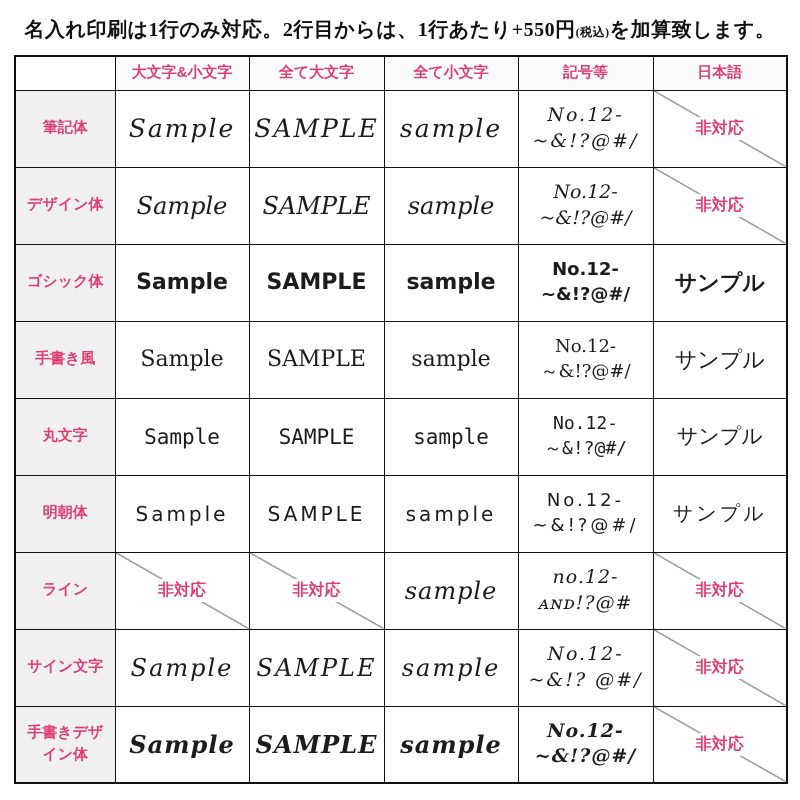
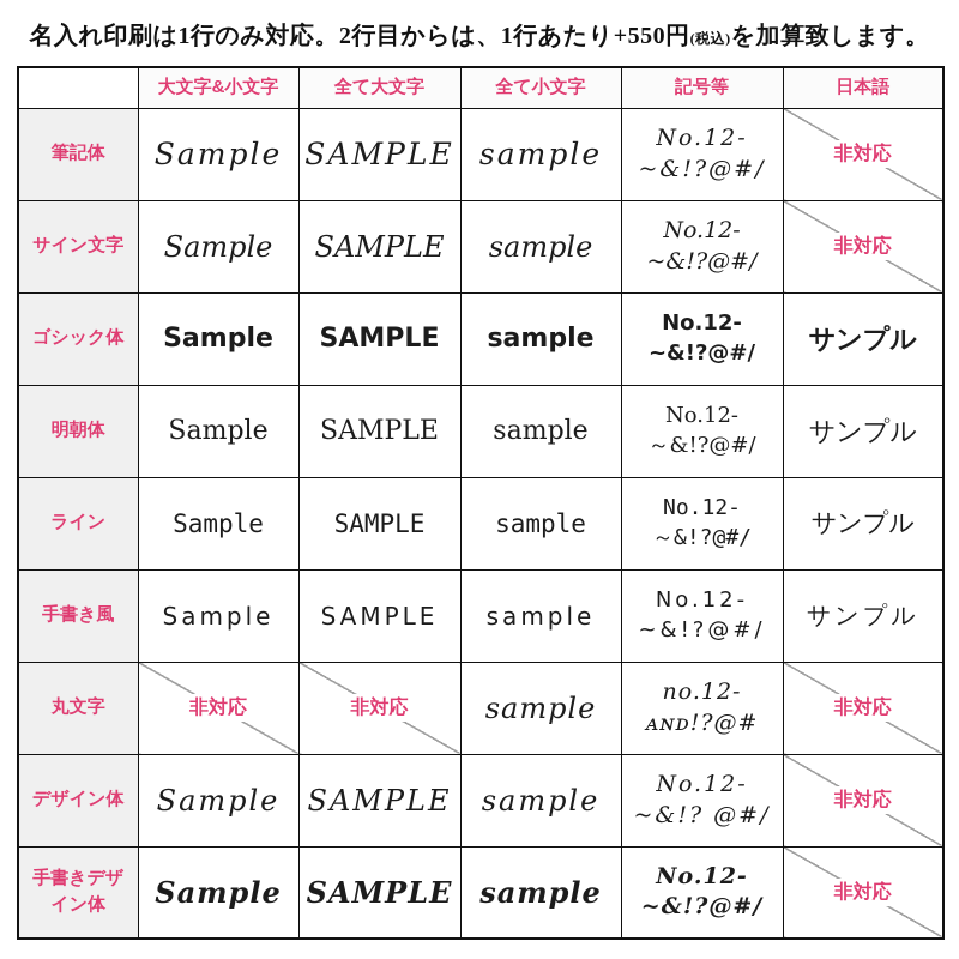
  名入れ印刷は1行のみ対応。2行目からは、1行あたり+550円(税込)を加算致します。
  	大文字&小文字	全て大文字	全て小文字	記号等	日本語
  筆記体	Sample	SAMPLE	sample	No.12-~&!?@#/	非対応
- デザイン体	Sample	SAMPLE	sample	No.12-~&!?@#/	非対応
+ サイン文字	Sample	SAMPLE	sample	No.12-~&!?@#/	非対応
  ゴシック体	Sample	SAMPLE	sample	No.12-~&!?@#/	サンプル
- 手書き風	Sample	SAMPLE	sample	No.12-～&!?@#/	サンプル
+ 明朝体	Sample	SAMPLE	sample	No.12-～&!?@#/	サンプル
- 丸文字	Sample	SAMPLE	sample	No.12-～&!?@#/	サンプル
+ ライン	Sample	SAMPLE	sample	No.12-～&!?@#/	サンプル
- 明朝体	Sample	SAMPLE	sample	No.12-~&!?@#/	サンプル
+ 手書き風	Sample	SAMPLE	sample	No.12-~&!?@#/	サンプル
- ライン	非対応	非対応	sample	no.12-ᴀɴᴅ!?@#	非対応
+ 丸文字	非対応	非対応	sample	no.12-ᴀɴᴅ!?@#	非対応
- サイン文字	Sample	SAMPLE	sample	No.12-~&!? @#/	非対応
+ デザイン体	Sample	SAMPLE	sample	No.12-~&!? @#/	非対応
  手書きデザイン体	Sample	SAMPLE	sample	No.12-~&!?@#/	非対応
